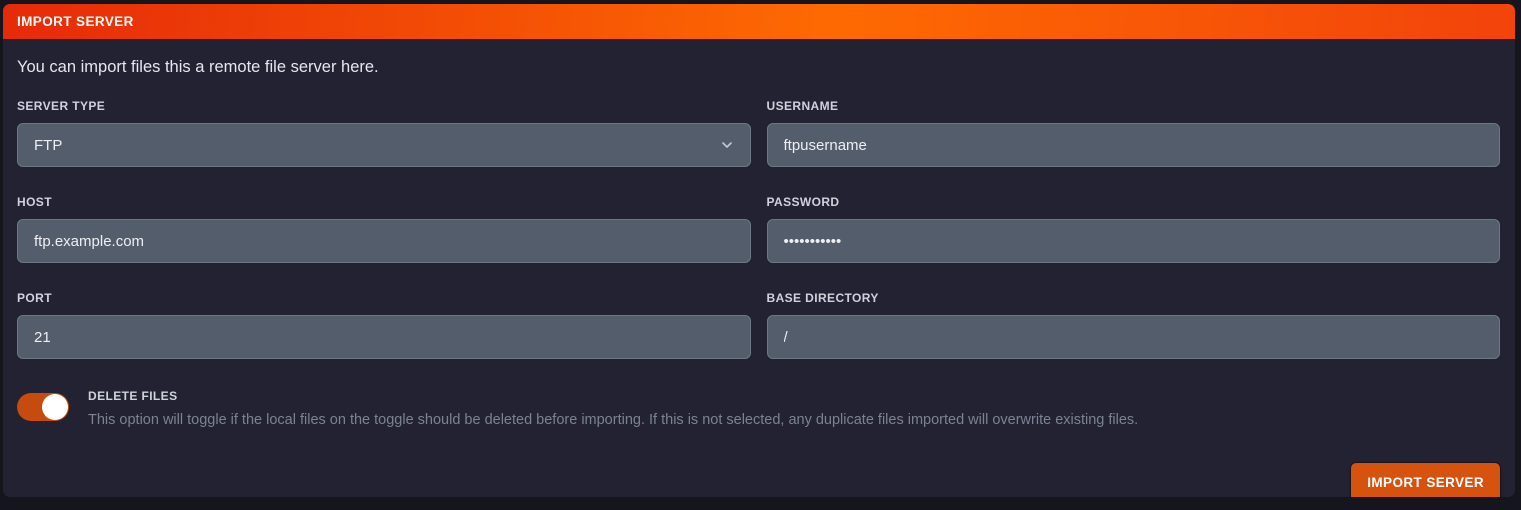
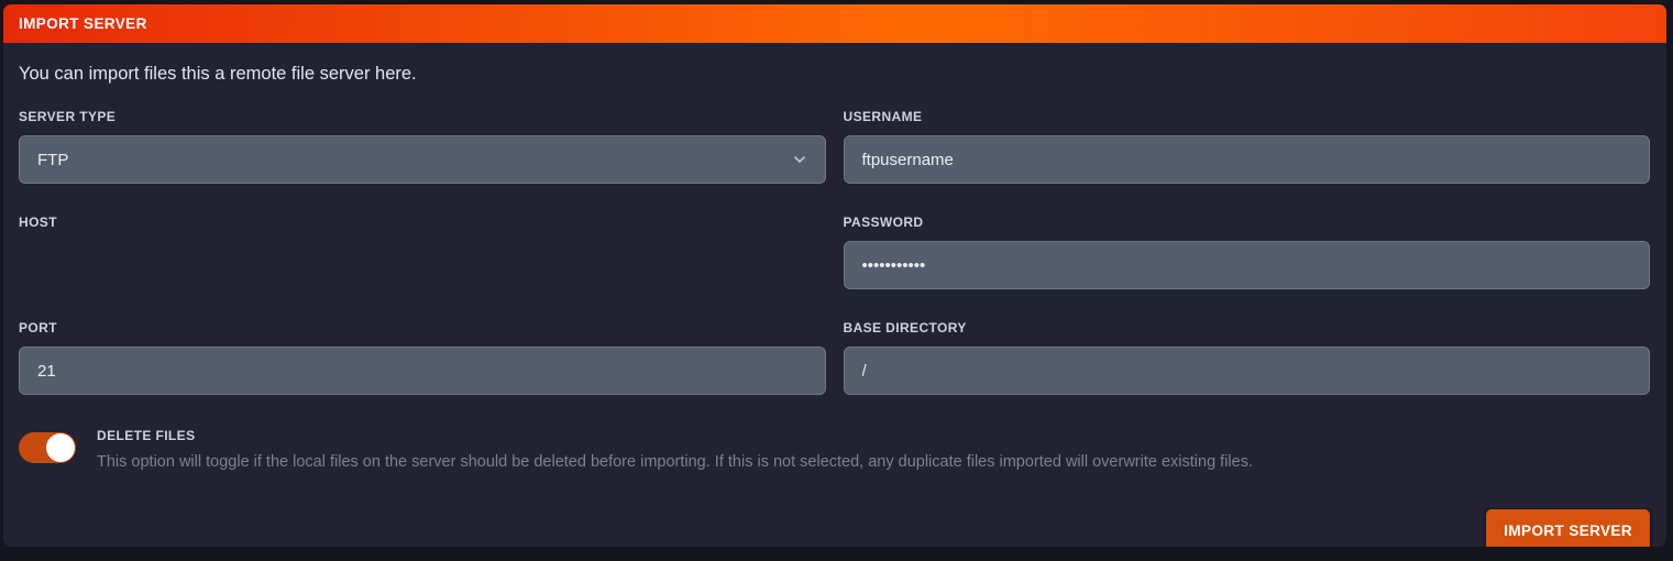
  IMPORT SERVER
  You can import files this a remote file server here.
  SERVER TYPE
  FTP
  USERNAME
  ftpusername
  HOST
- ftp.example.com
  PASSWORD
  •••••••••••
  PORT
  21
  BASE DIRECTORY
  /
  DELETE FILES
- This option will toggle if the local files on the toggle should be deleted before importing. If this is not selected, any duplicate files imported will overwrite existing files.
+ This option will toggle if the local files on the server should be deleted before importing. If this is not selected, any duplicate files imported will overwrite existing files.
  IMPORT SERVER
